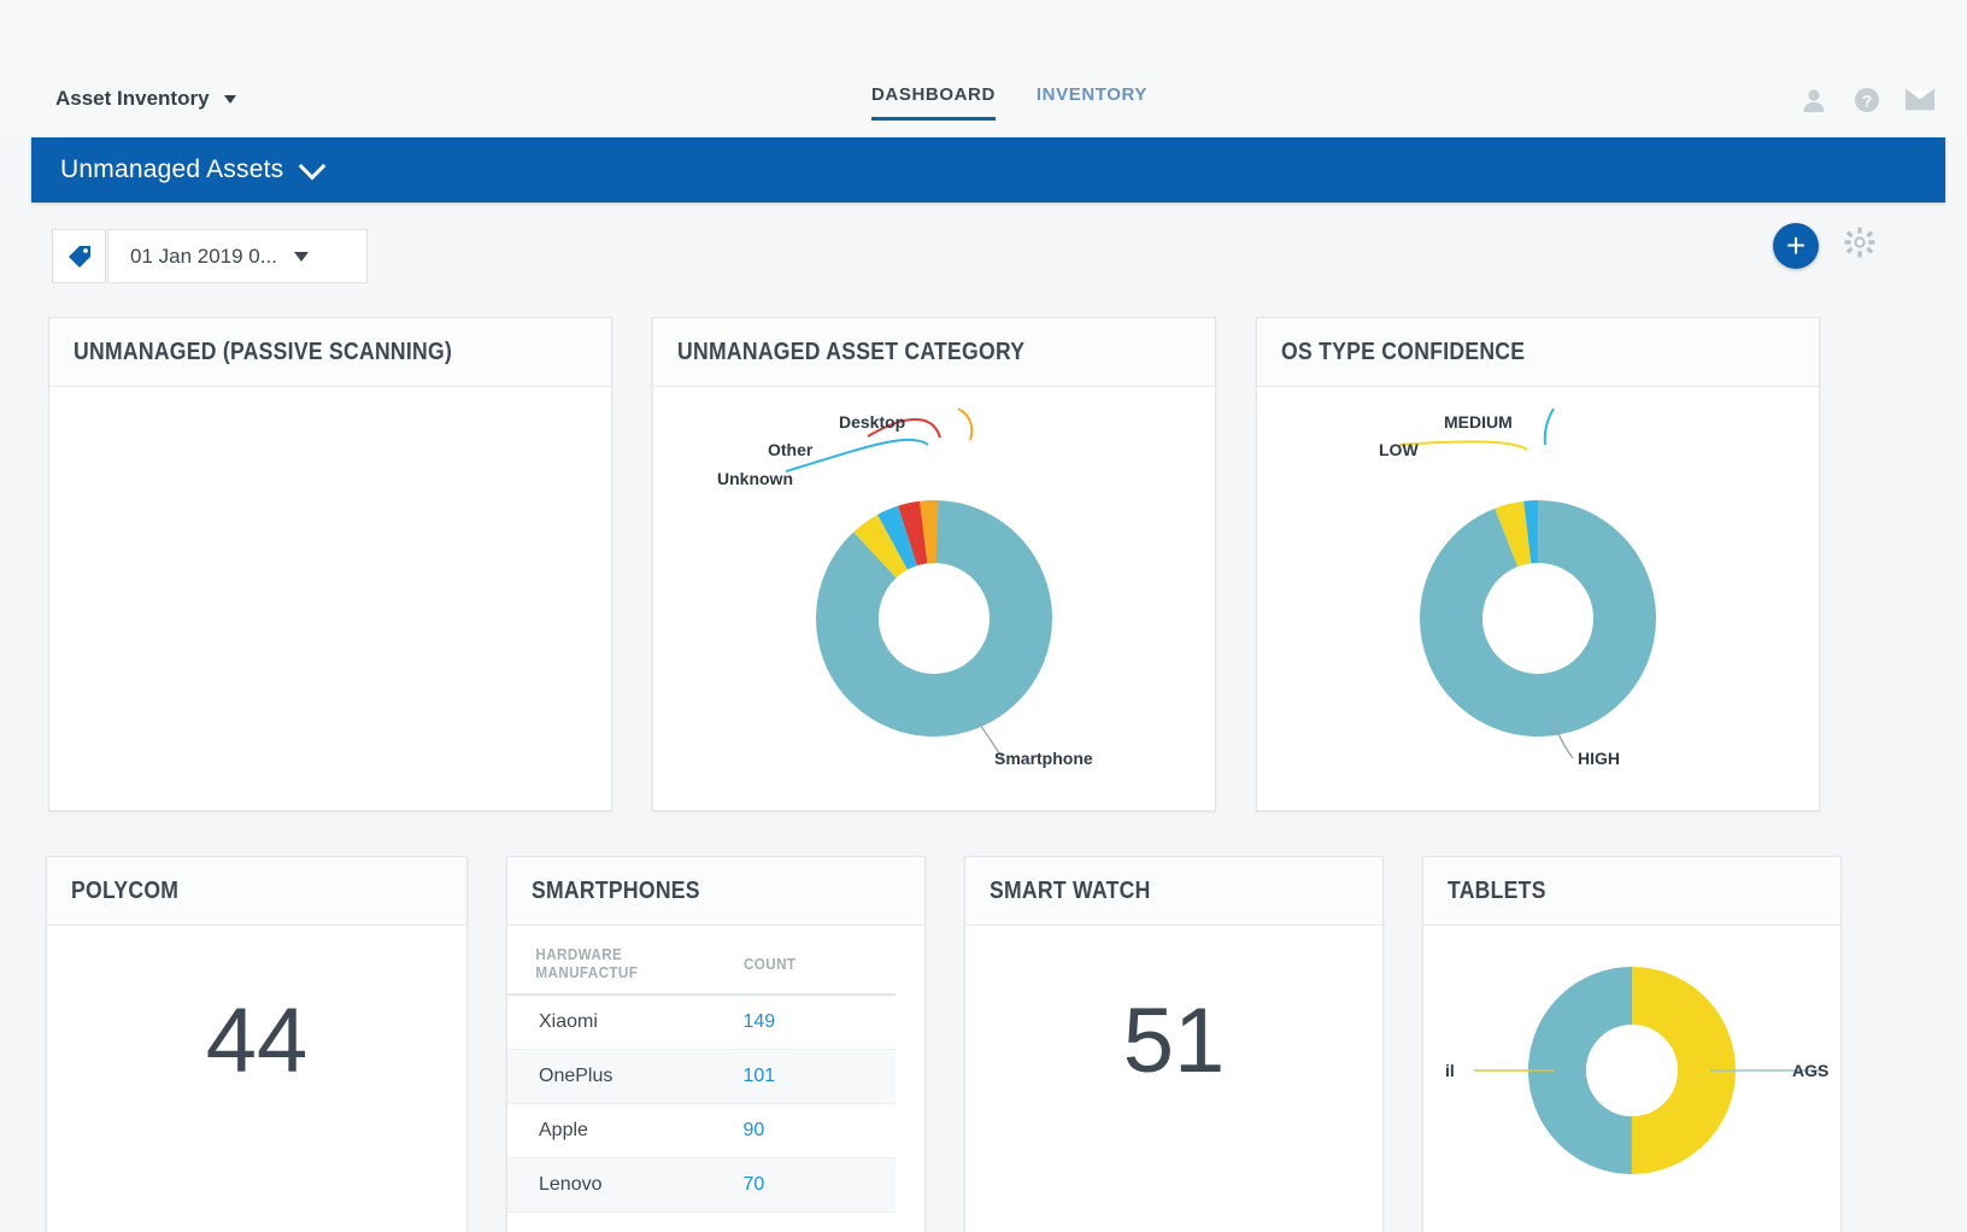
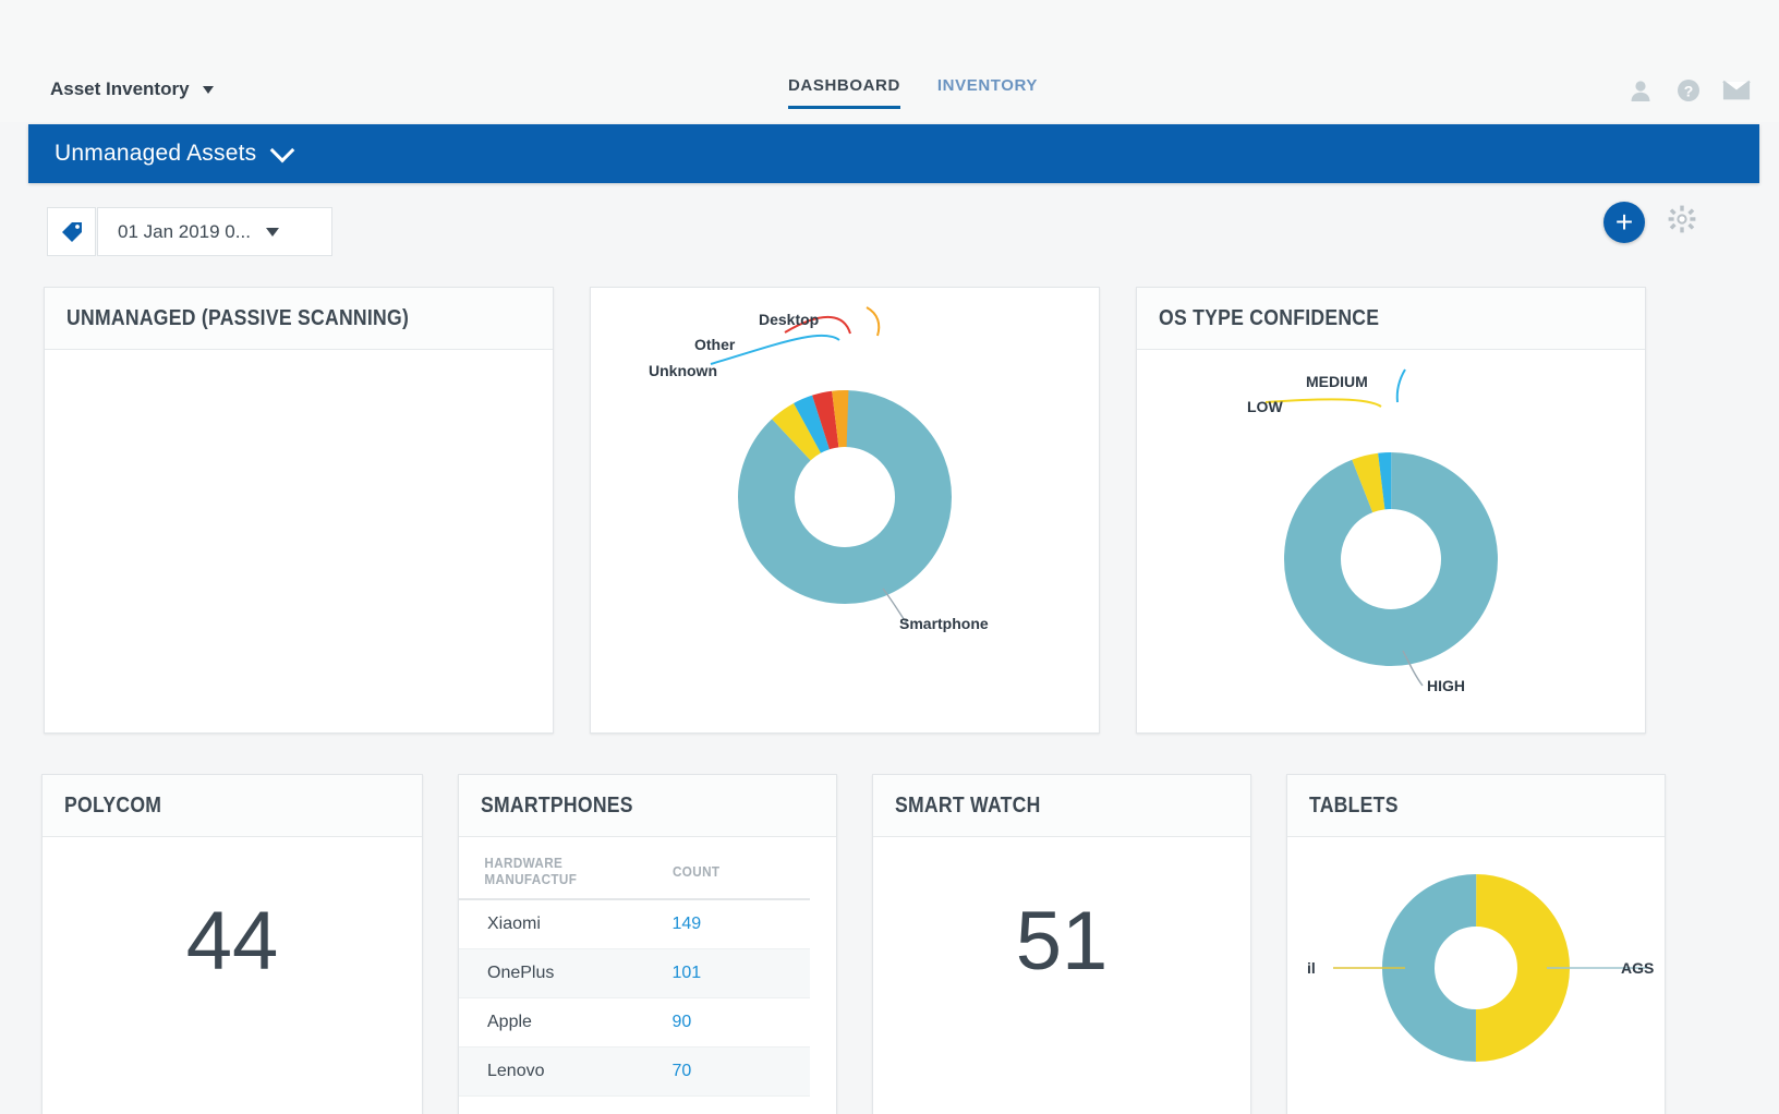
  Asset Inventory
  DASHBOARD
  INVENTORY
  ?
  Unmanaged Assets
  01 Jan 2019 0...
  +
  UNMANAGED (PASSIVE SCANNING)
- UNMANAGED ASSET CATEGORY
  Desktop
  Other
  Unknown
  Smartphone
  OS TYPE CONFIDENCE
  MEDIUM
  LOW
  HIGH
  POLYCOM
  44
  SMARTPHONES
  HARDWARE MANUFACTUF	COUNT
  Xiaomi	149
  OnePlus	101
  Apple	90
  Lenovo	70
  SMART WATCH
  51
  TABLETS
  il
  AGS
